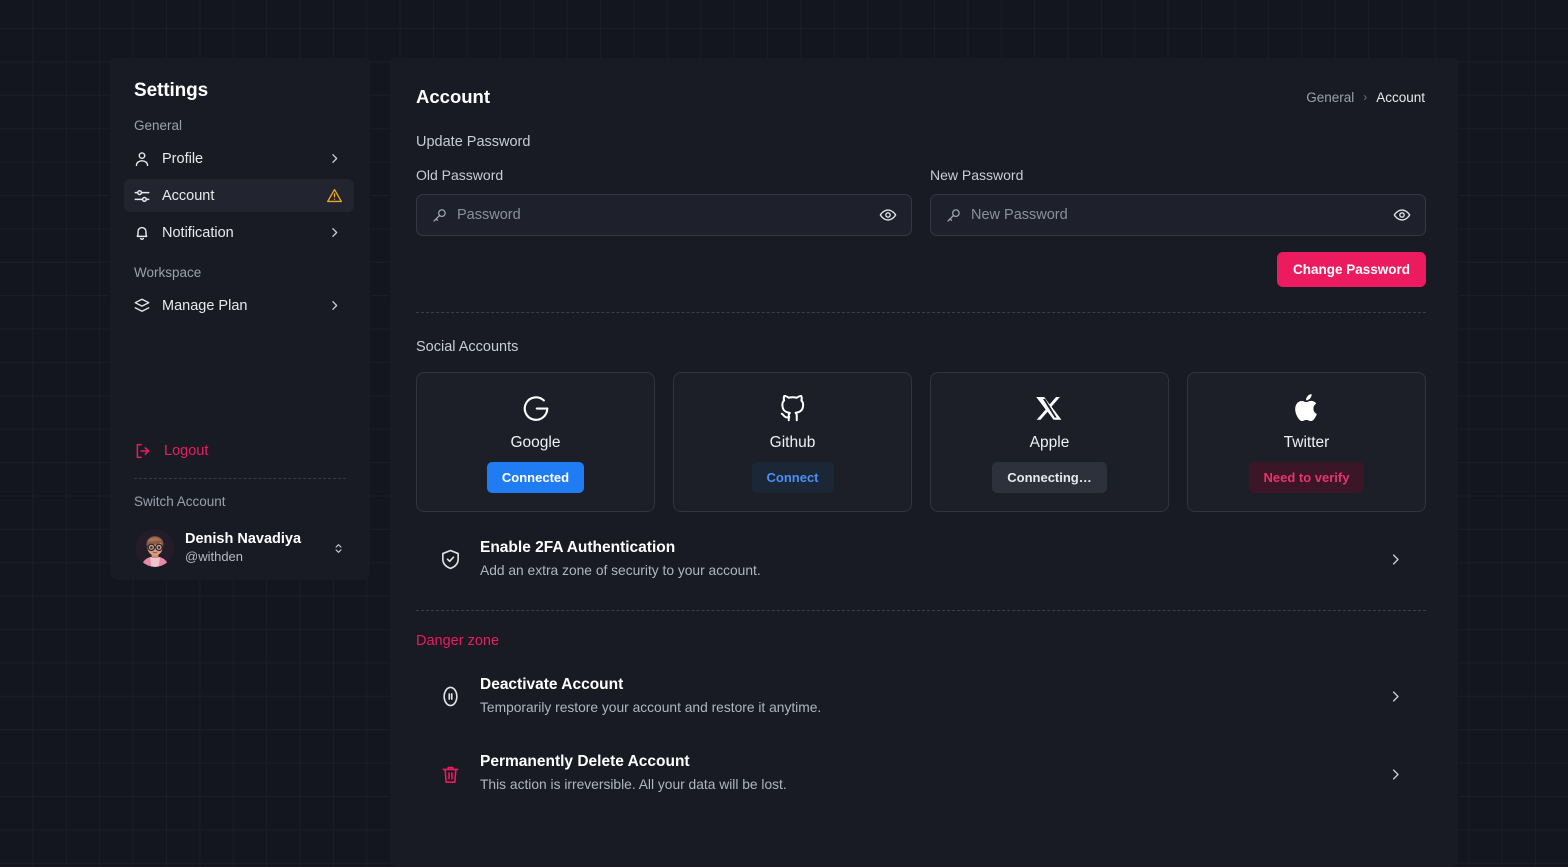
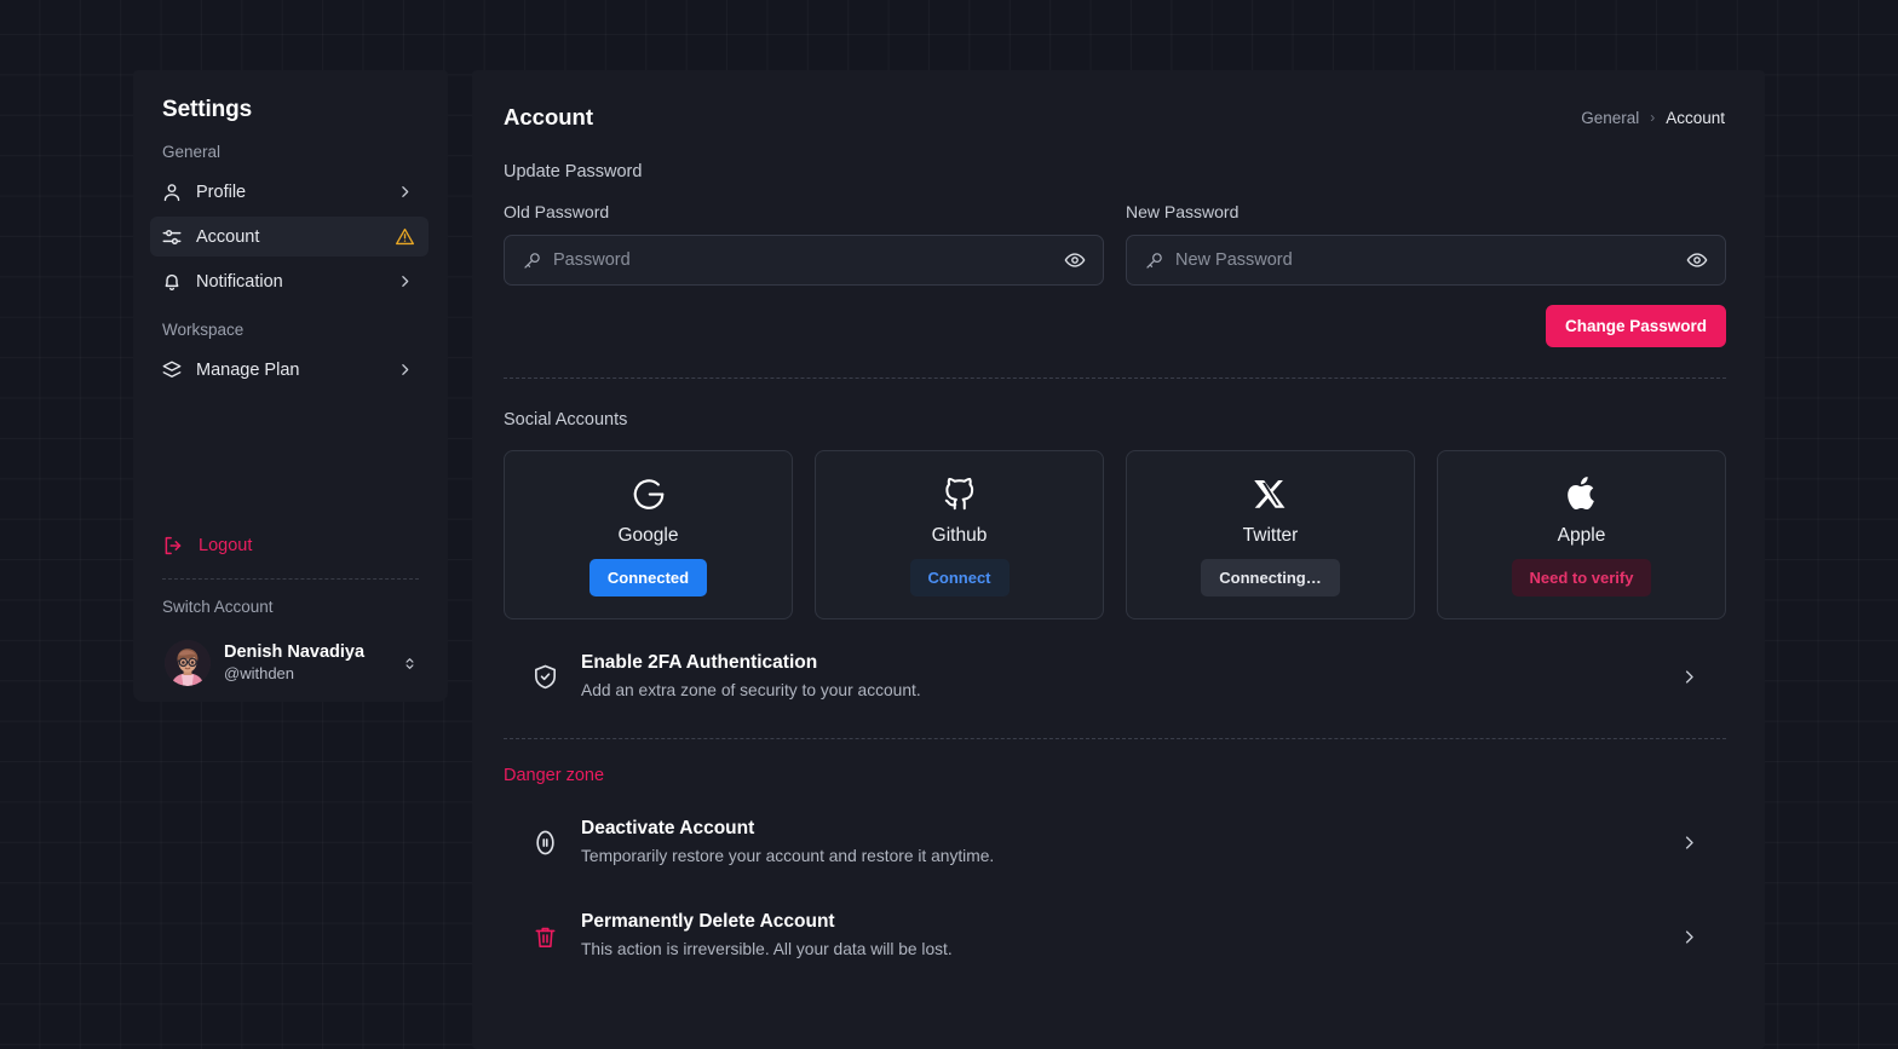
  Settings
  General
  Profile
  Account
  Notification
  Workspace
  Manage Plan
  Logout
  Switch Account
  Denish Navadiya @withden
  Account
  General
  ›
  Account
  Update Password
  Old Password
  Password
  New Password
  New Password
  Change Password
  Social Accounts
  Google
  Connected
  Github
  Connect
- Apple
+ Twitter
  Connecting…
- Twitter
+ Apple
  Need to verify
  Enable 2FA Authentication
  Add an extra zone of security to your account.
  Danger zone
  Deactivate Account
  Temporarily restore your account and restore it anytime.
  Permanently Delete Account
  This action is irreversible. All your data will be lost.
